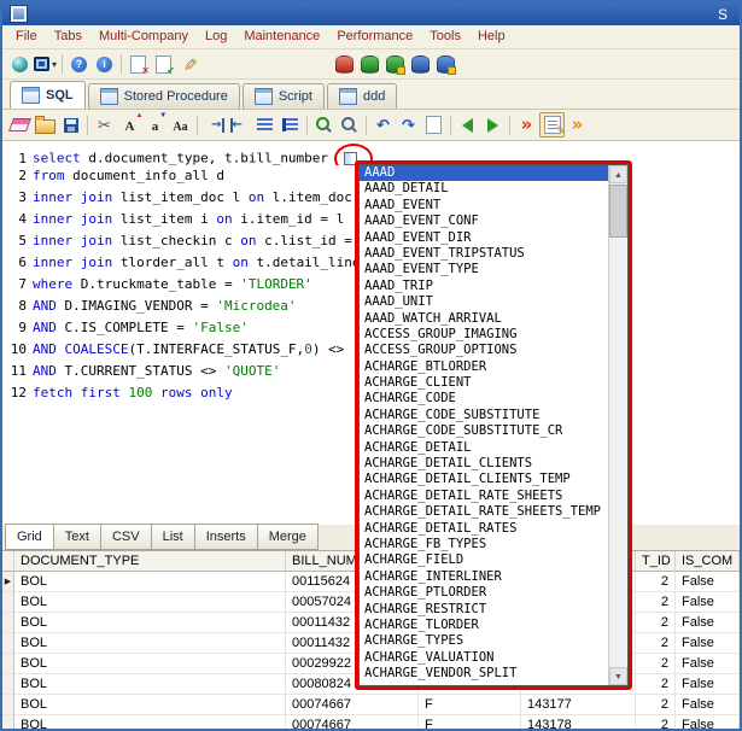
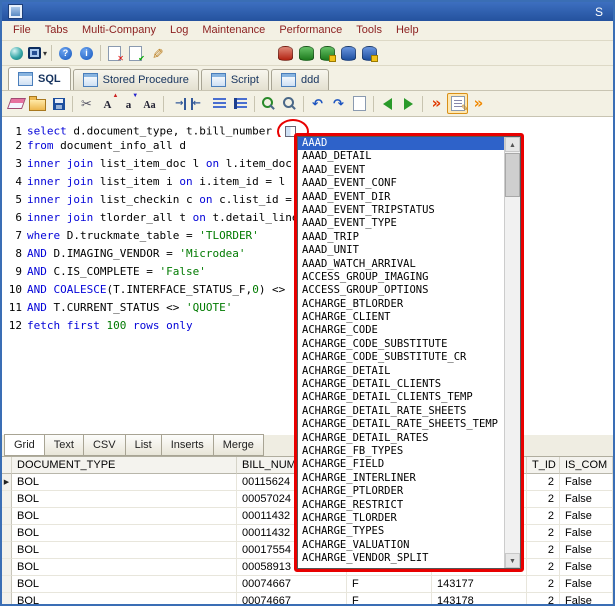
  S
  File
  Tabs
  Multi-Company
  Log
  Maintenance
  Performance
  Tools
  Help
  ▾
  ?
  i
  SQL
  Stored Procedure
  Script
  ddd
  1 select d.document_type, t.bill_number
  2 from document_info_all d
  3 inner join list_item_doc l on l.item_doc
  4 inner join list_item i on i.item_id = l
  5 inner join list_checkin c on c.list_id =
  6 inner join tlorder_all t on t.detail_lin
  7 where D.truckmate_table = 'TLORDER'
  8 AND D.IMAGING_VENDOR = 'Microdea'
  9 AND C.IS_COMPLETE = 'False'
  10 AND COALESCE(T.INTERFACE_STATUS_F,0) <>
  11 AND T.CURRENT_STATUS <> 'QUOTE'
  12 fetch first 100 rows only
  Grid
  Text
  CSV
  List
  Inserts
  Merge
  DOCUMENT_TYPE
  BILL_NUM
  T_ID
  IS_COM
  BOL
  00115624
  2
  False
  BOL
  00057024
  2
  False
  BOL
  00011432
  2
  False
  BOL
  00011432
  2
  False
  BOL
- 00029922
+ 00017554
  2
  False
  BOL
- 00080824
+ 00058913
  2
  False
  BOL
  00074667
  F
  143177
  2
  False
  BOL
  00074667
  F
  143178
  2
  False
  AAAD
  AAAD_DETAIL
  AAAD_EVENT
  AAAD_EVENT_CONF
  AAAD_EVENT_DIR
  AAAD_EVENT_TRIPSTATUS
  AAAD_EVENT_TYPE
  AAAD_TRIP
  AAAD_UNIT
  AAAD_WATCH_ARRIVAL
  ACCESS_GROUP_IMAGING
  ACCESS_GROUP_OPTIONS
  ACHARGE_BTLORDER
  ACHARGE_CLIENT
  ACHARGE_CODE
  ACHARGE_CODE_SUBSTITUTE
  ACHARGE_CODE_SUBSTITUTE_CR
  ACHARGE_DETAIL
  ACHARGE_DETAIL_CLIENTS
  ACHARGE_DETAIL_CLIENTS_TEMP
  ACHARGE_DETAIL_RATE_SHEETS
  ACHARGE_DETAIL_RATE_SHEETS_TEMP
  ACHARGE_DETAIL_RATES
  ACHARGE_FB_TYPES
  ACHARGE_FIELD
  ACHARGE_INTERLINER
  ACHARGE_PTLORDER
  ACHARGE_RESTRICT
  ACHARGE_TLORDER
  ACHARGE_TYPES
  ACHARGE_VALUATION
  ACHARGE_VENDOR_SPLIT
